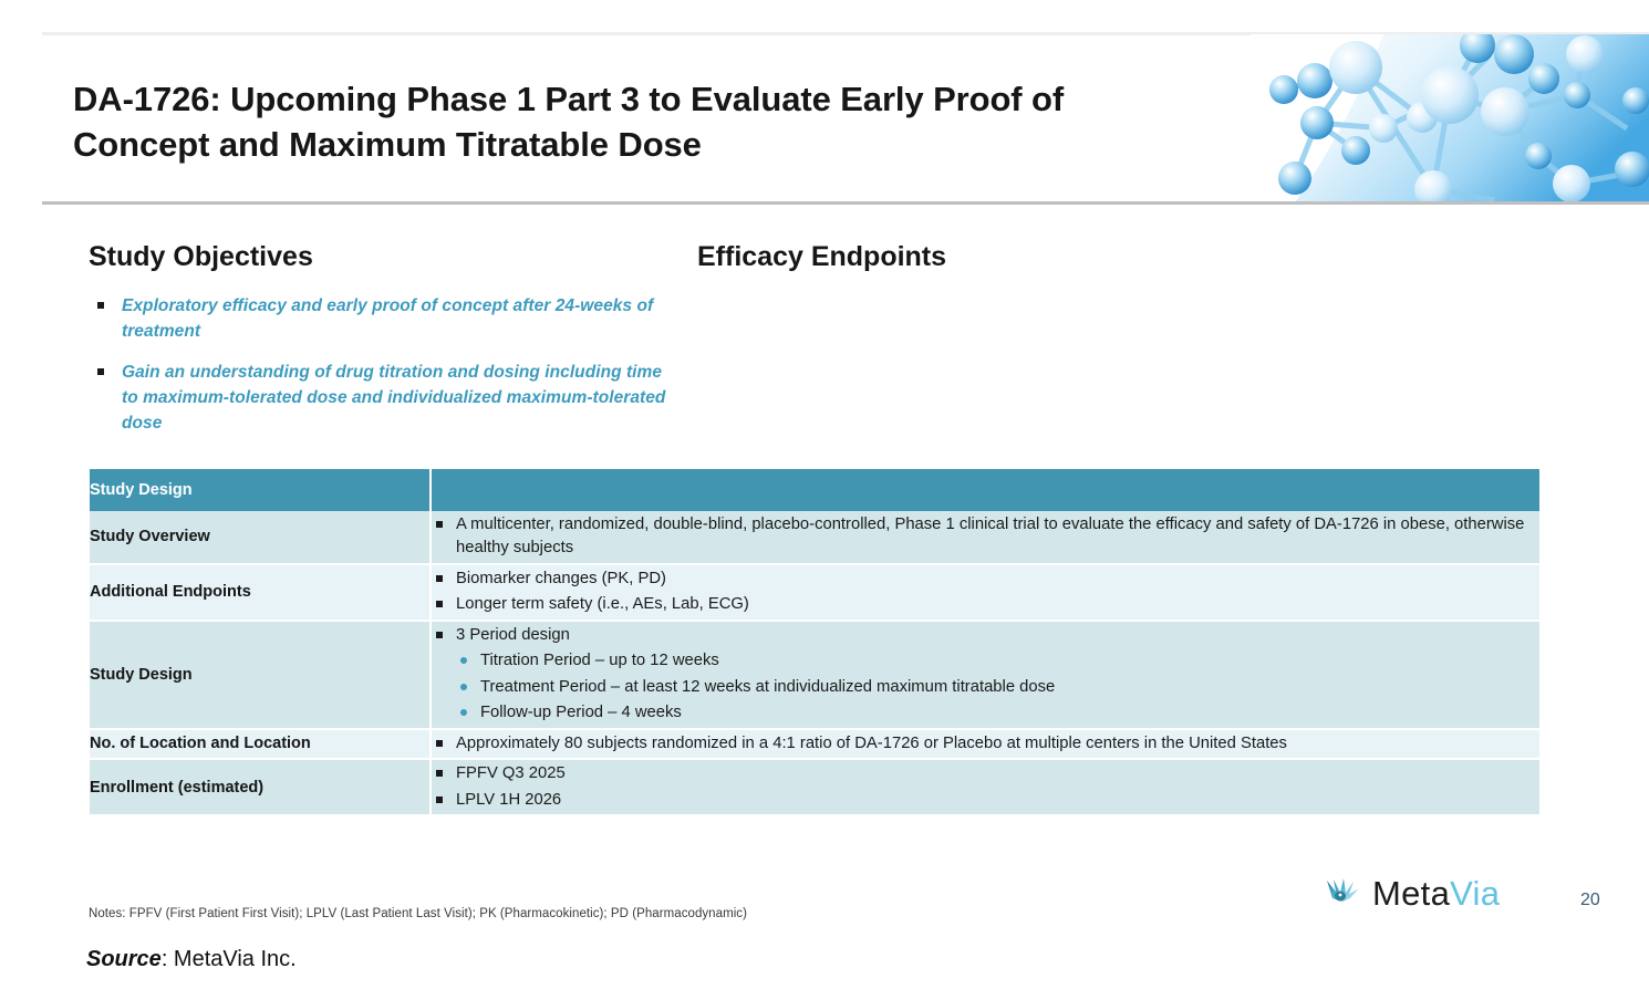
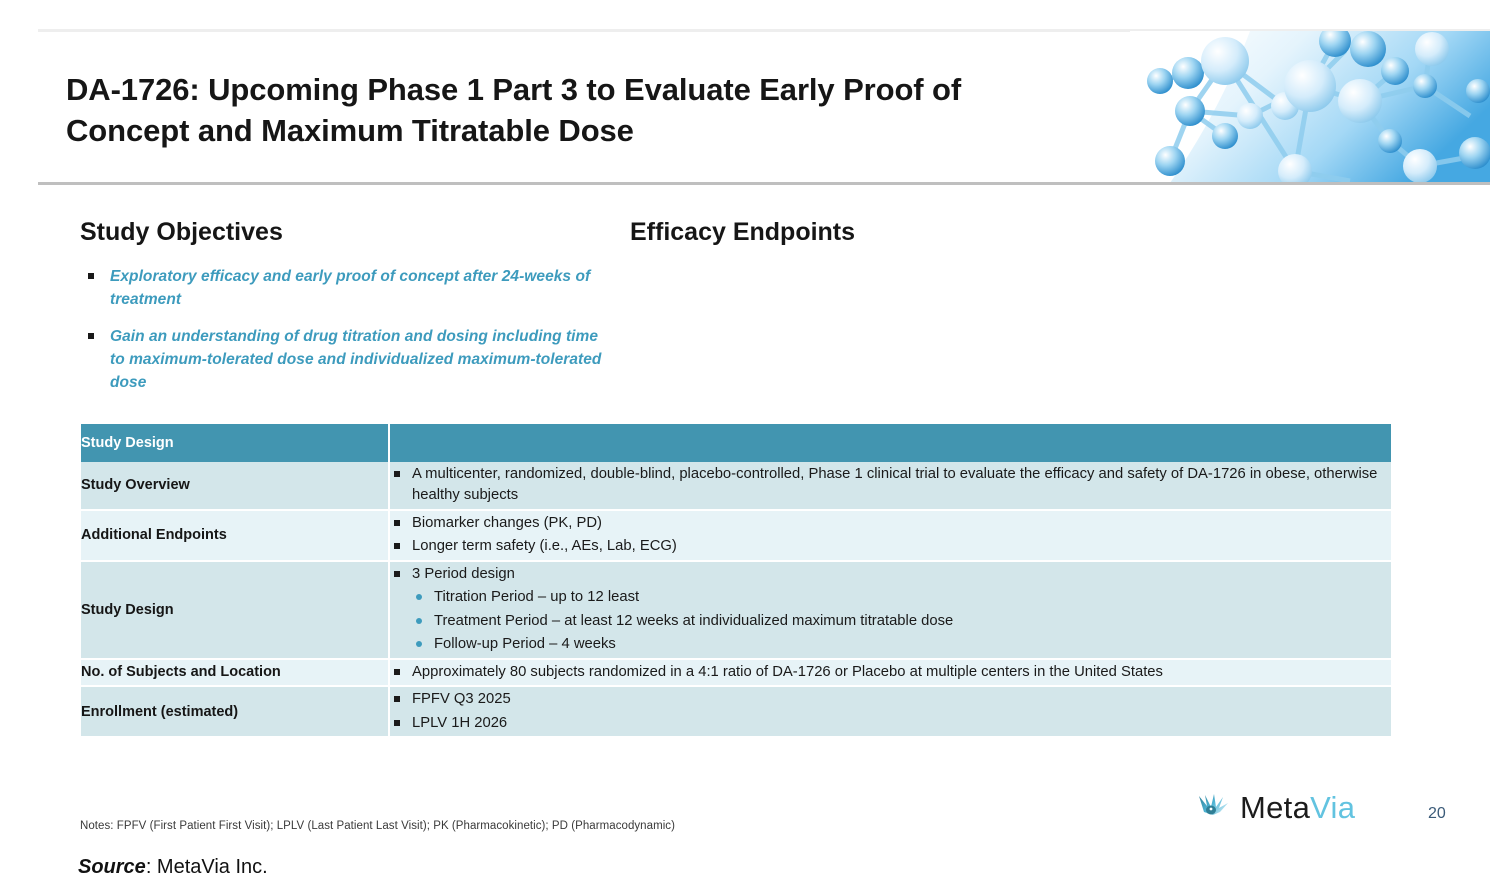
  DA-1726: Upcoming Phase 1 Part 3 to Evaluate Early Proof of Concept and Maximum Titratable Dose
  Study Objectives
  Exploratory efficacy and early proof of concept after 24-weeks of treatment
  Gain an understanding of drug titration and dosing including time to maximum-tolerated dose and individualized maximum-tolerated dose
  Efficacy Endpoints
  Study Design
  Study Overview	A multicenter, randomized, double-blind, placebo-controlled, Phase 1 clinical trial to evaluate the efficacy and safety of DA-1726 in obese, otherwise healthy subjects
  Additional Endpoints	Biomarker changes (PK, PD) Longer term safety (i.e., AEs, Lab, ECG)
- Study Design	3 Period design Titration Period – up to 12 weeks Treatment Period – at least 12 weeks at individualized maximum titratable dose Follow-up Period – 4 weeks
+ Study Design	3 Period design Titration Period – up to 12 least Treatment Period – at least 12 weeks at individualized maximum titratable dose Follow-up Period – 4 weeks
- No. of Location and Location	Approximately 80 subjects randomized in a 4:1 ratio of DA-1726 or Placebo at multiple centers in the United States
+ No. of Subjects and Location	Approximately 80 subjects randomized in a 4:1 ratio of DA-1726 or Placebo at multiple centers in the United States
  Enrollment (estimated)	FPFV Q3 2025 LPLV 1H 2026
  Notes: FPFV (First Patient First Visit); LPLV (Last Patient Last Visit); PK (Pharmacokinetic); PD (Pharmacodynamic)
  Source: MetaVia Inc.
  MetaVia
  20
